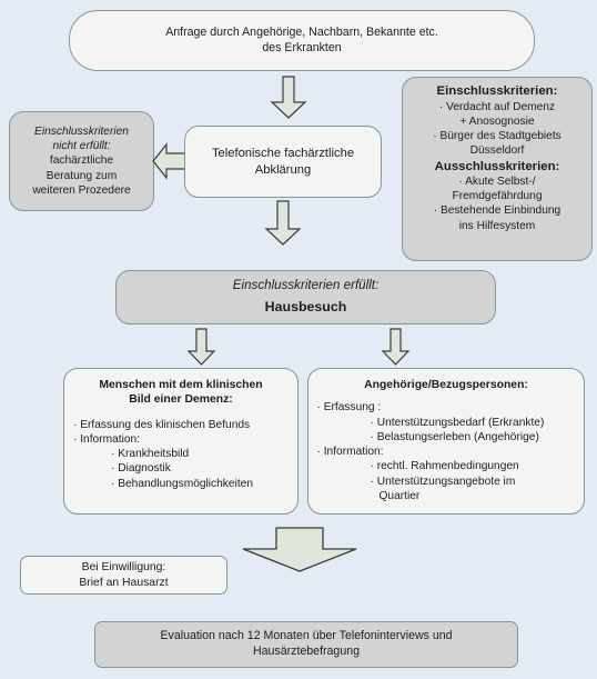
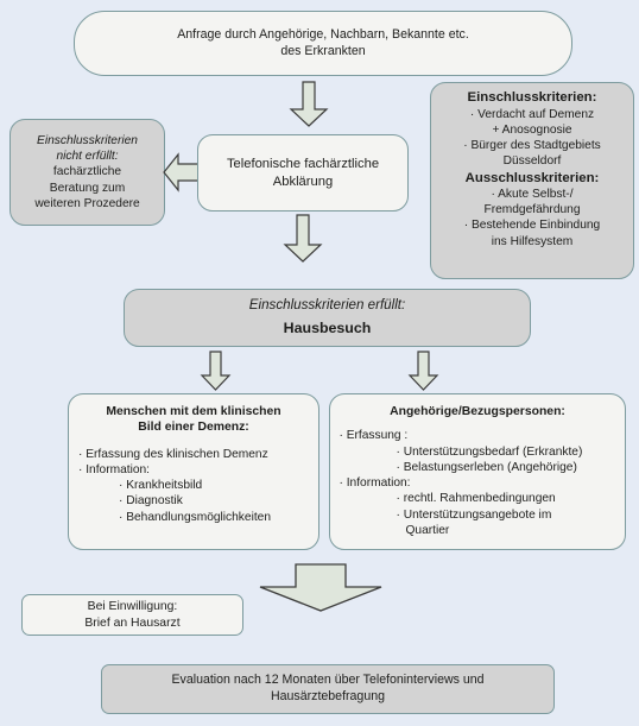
  Anfrage durch Angehörige, Nachbarn, Bekannte etc.
  des Erkrankten
  Einschlusskriterien:
  · Verdacht auf Demenz
  + Anosognosie
  · Bürger des Stadtgebiets
  Düsseldorf
  Ausschlusskriterien:
  · Akute Selbst-/
  Fremdgefährdung
  · Bestehende Einbindung
  ins Hilfesystem
  Einschlusskriterien
  nicht erfüllt:
  fachärztliche
  Beratung zum
  weiteren Prozedere
  Telefonische fachärztliche
  Abklärung
  Einschlusskriterien erfüllt:
  Hausbesuch
  Menschen mit dem klinischen
  Bild einer Demenz:
- · Erfassung des klinischen Befunds
+ · Erfassung des klinischen Demenz
  · Information:
  · Krankheitsbild
  · Diagnostik
  · Behandlungsmöglichkeiten
  Angehörige/Bezugspersonen:
  · Erfassung :
  · Unterstützungsbedarf (Erkrankte)
  · Belastungserleben (Angehörige)
  · Information:
  · rechtl. Rahmenbedingungen
  · Unterstützungsangebote im
  Quartier
  Bei Einwilligung:
  Brief an Hausarzt
  Evaluation nach 12 Monaten über Telefoninterviews und
  Hausärztebefragung
